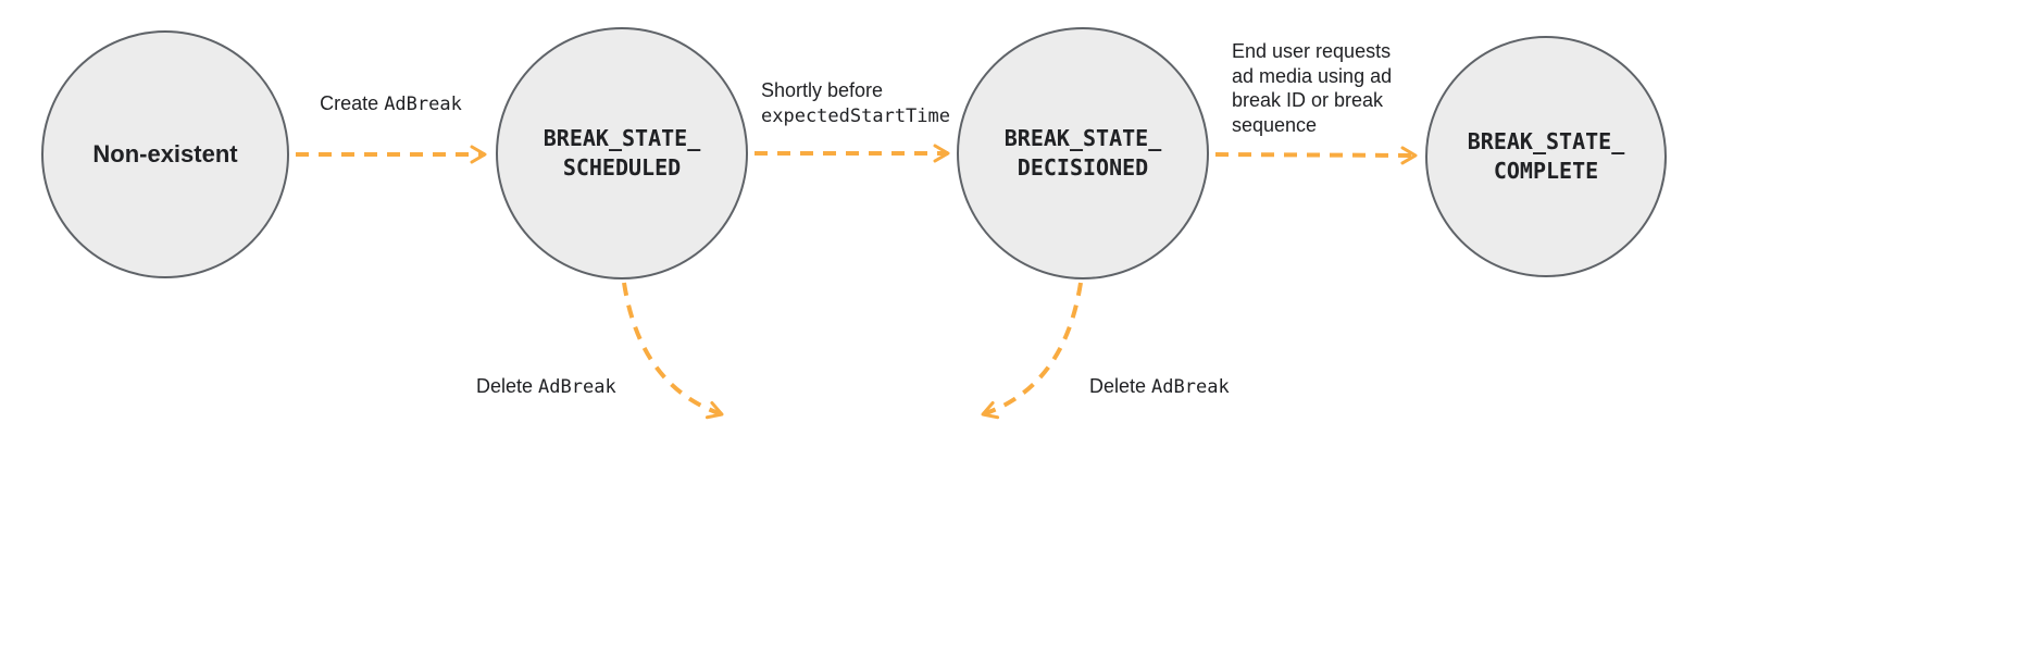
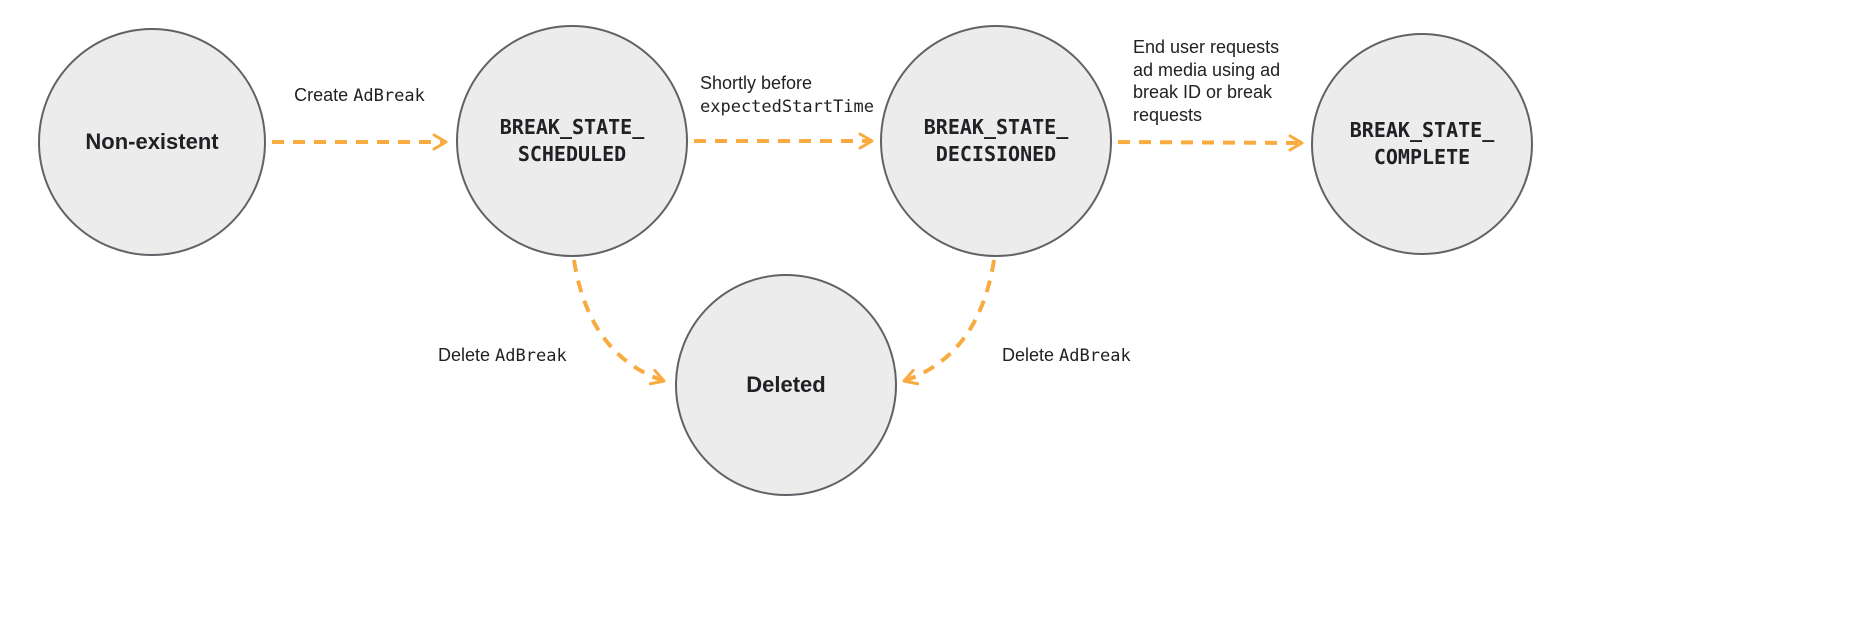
  Non-existent
  BREAK_STATE_
  SCHEDULED
  BREAK_STATE_
  DECISIONED
  BREAK_STATE_
  COMPLETE
+ Deleted
  Create AdBreak
  Shortly before expectedStartTime
- End user requests ad media using ad break ID or break sequence
+ End user requests ad media using ad break ID or break requests
  Delete AdBreak
  Delete AdBreak
